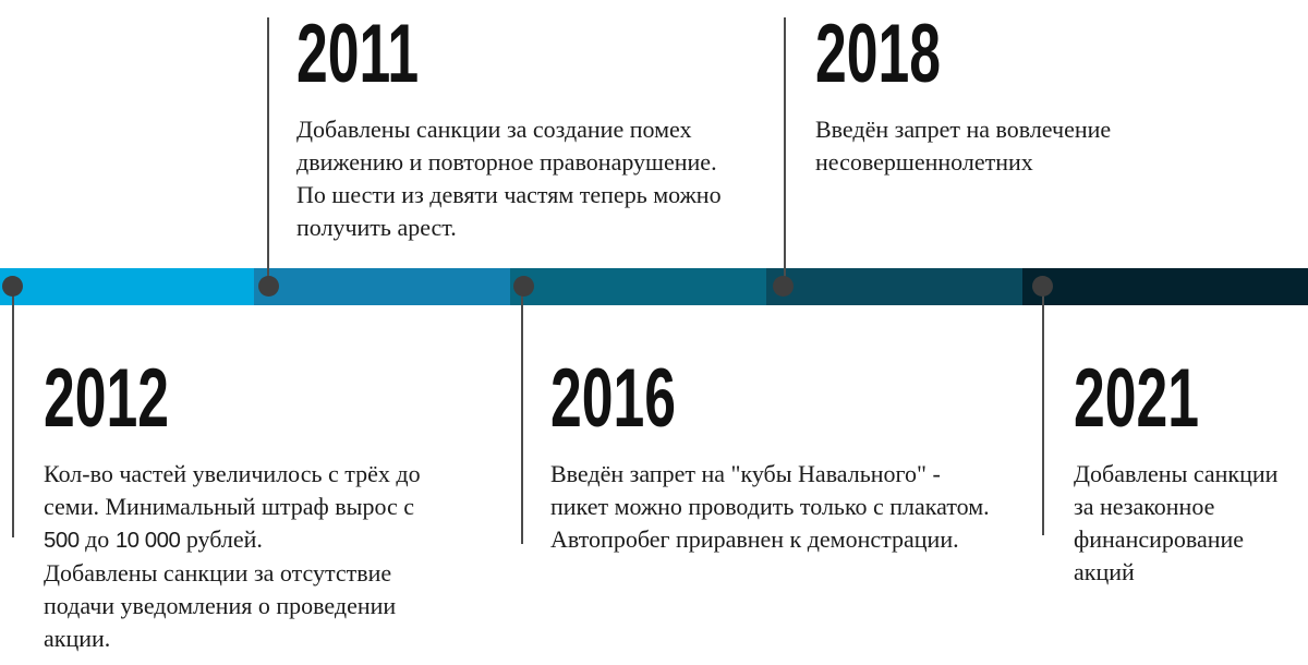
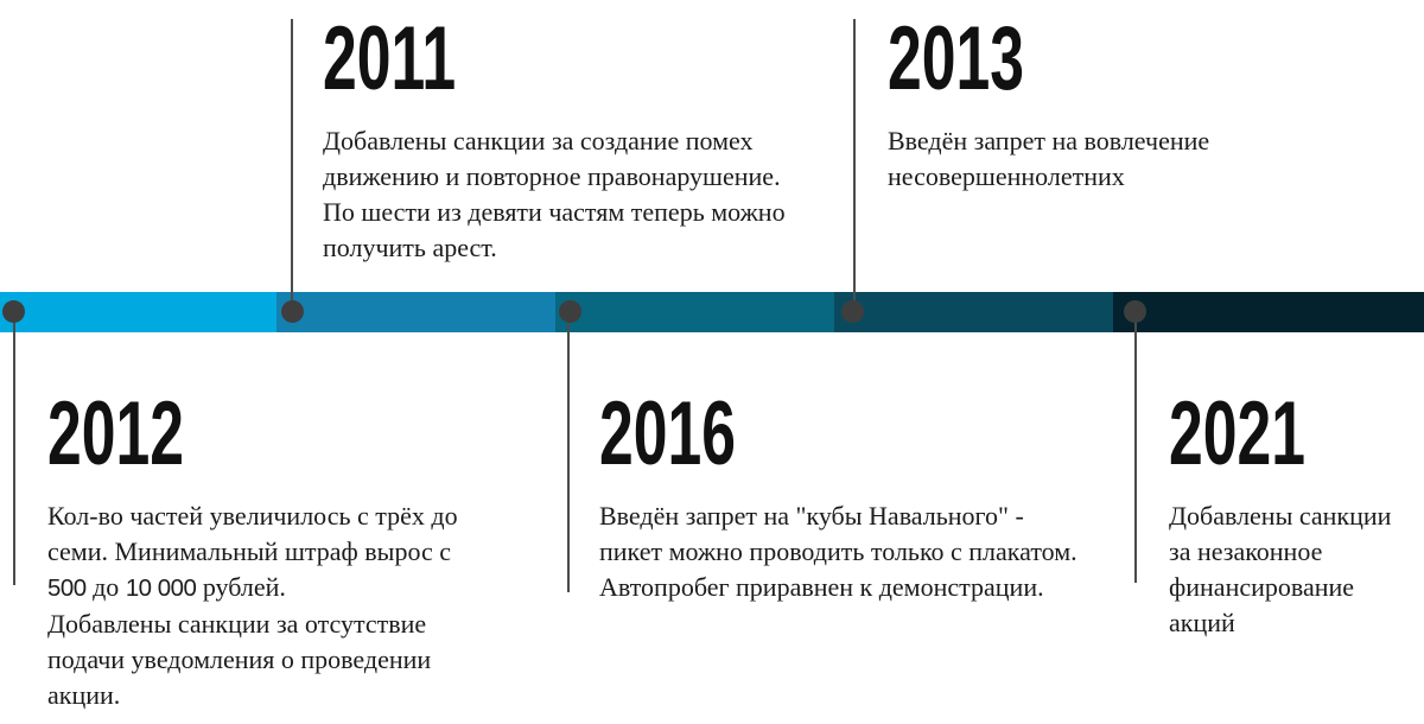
  2012
  Кол-во частей увеличилось с трёх до
  семи. Минимальный штраф вырос с
  500 до 10 000 рублей.
  Добавлены санкции за отсутствие
  подачи уведомления о проведении
  акции.
  2011
  Добавлены санкции за создание помех
  движению и повторное правонарушение.
  По шести из девяти частям теперь можно
  получить арест.
  2016
  Введён запрет на "кубы Навального" -
  пикет можно проводить только с плакатом.
  Автопробег приравнен к демонстрации.
- 2018
+ 2013
  Введён запрет на вовлечение
  несовершеннолетних
  2021
  Добавлены санкции
  за незаконное
  финансирование
  акций
